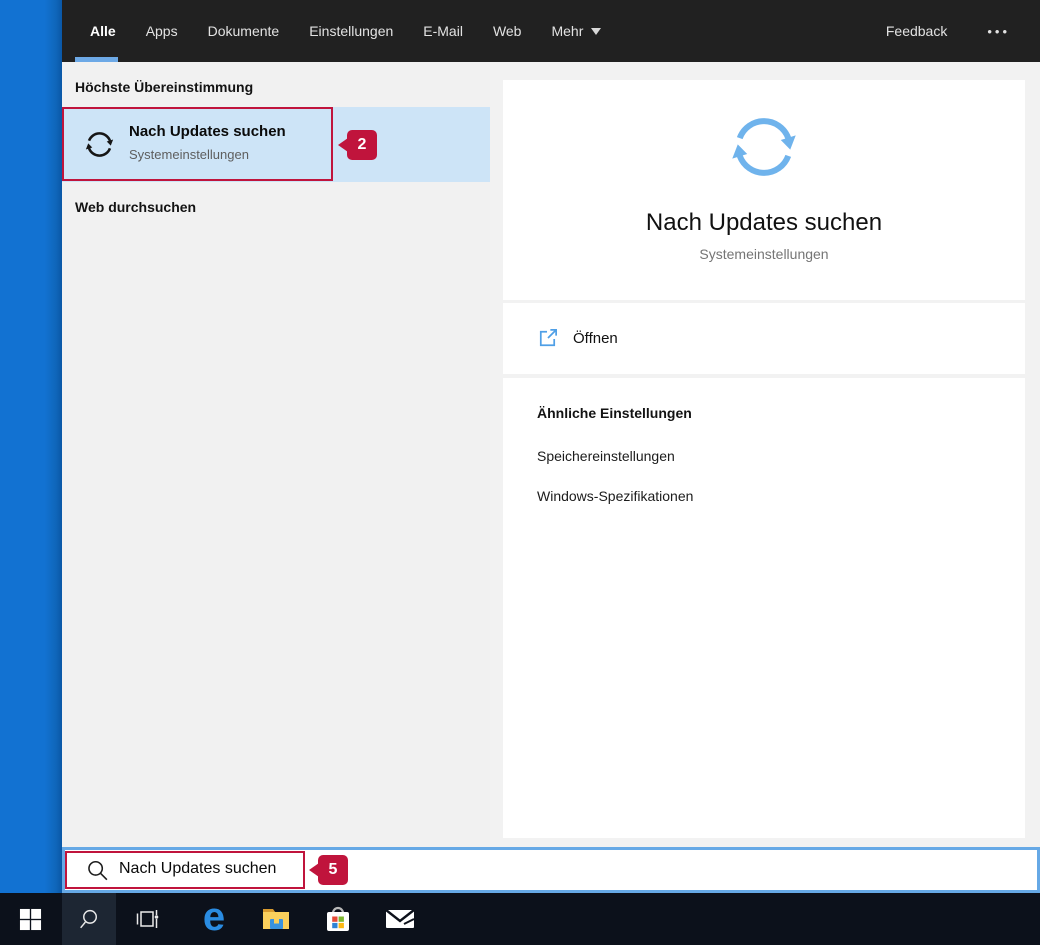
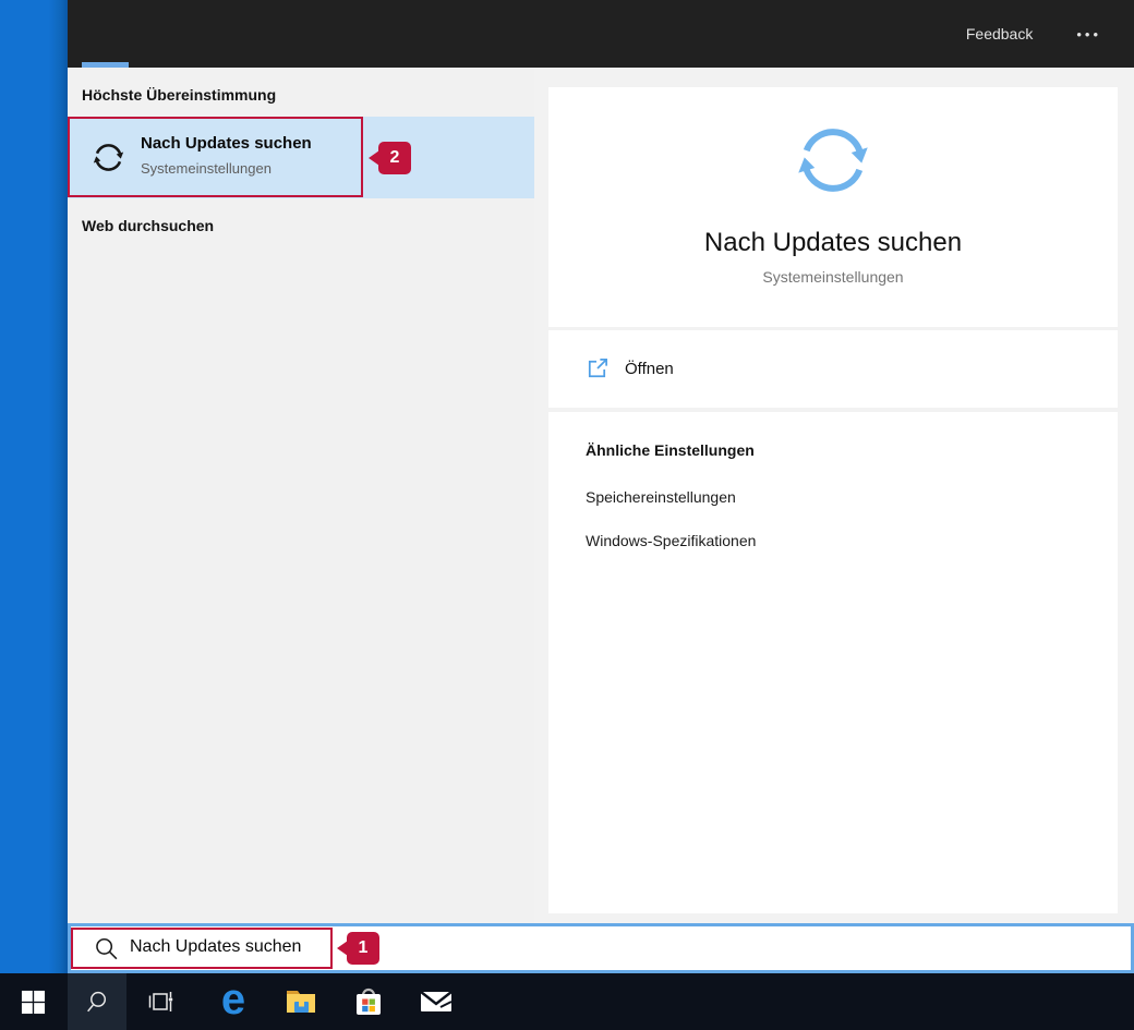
- Alle
- Apps
- Dokumente
- Einstellungen
- E-Mail
- Web
- Mehr
  Feedback
  •••
  Höchste Übereinstimmung
  Nach Updates suchen
  Systemeinstellungen
  Web durchsuchen
  Nach Updates suchen
  Systemeinstellungen
  Öffnen
  Ähnliche Einstellungen
  Speichereinstellungen
  Windows-Spezifikationen
  Nach Updates suchen
  e
  2
- 5
+ 1
